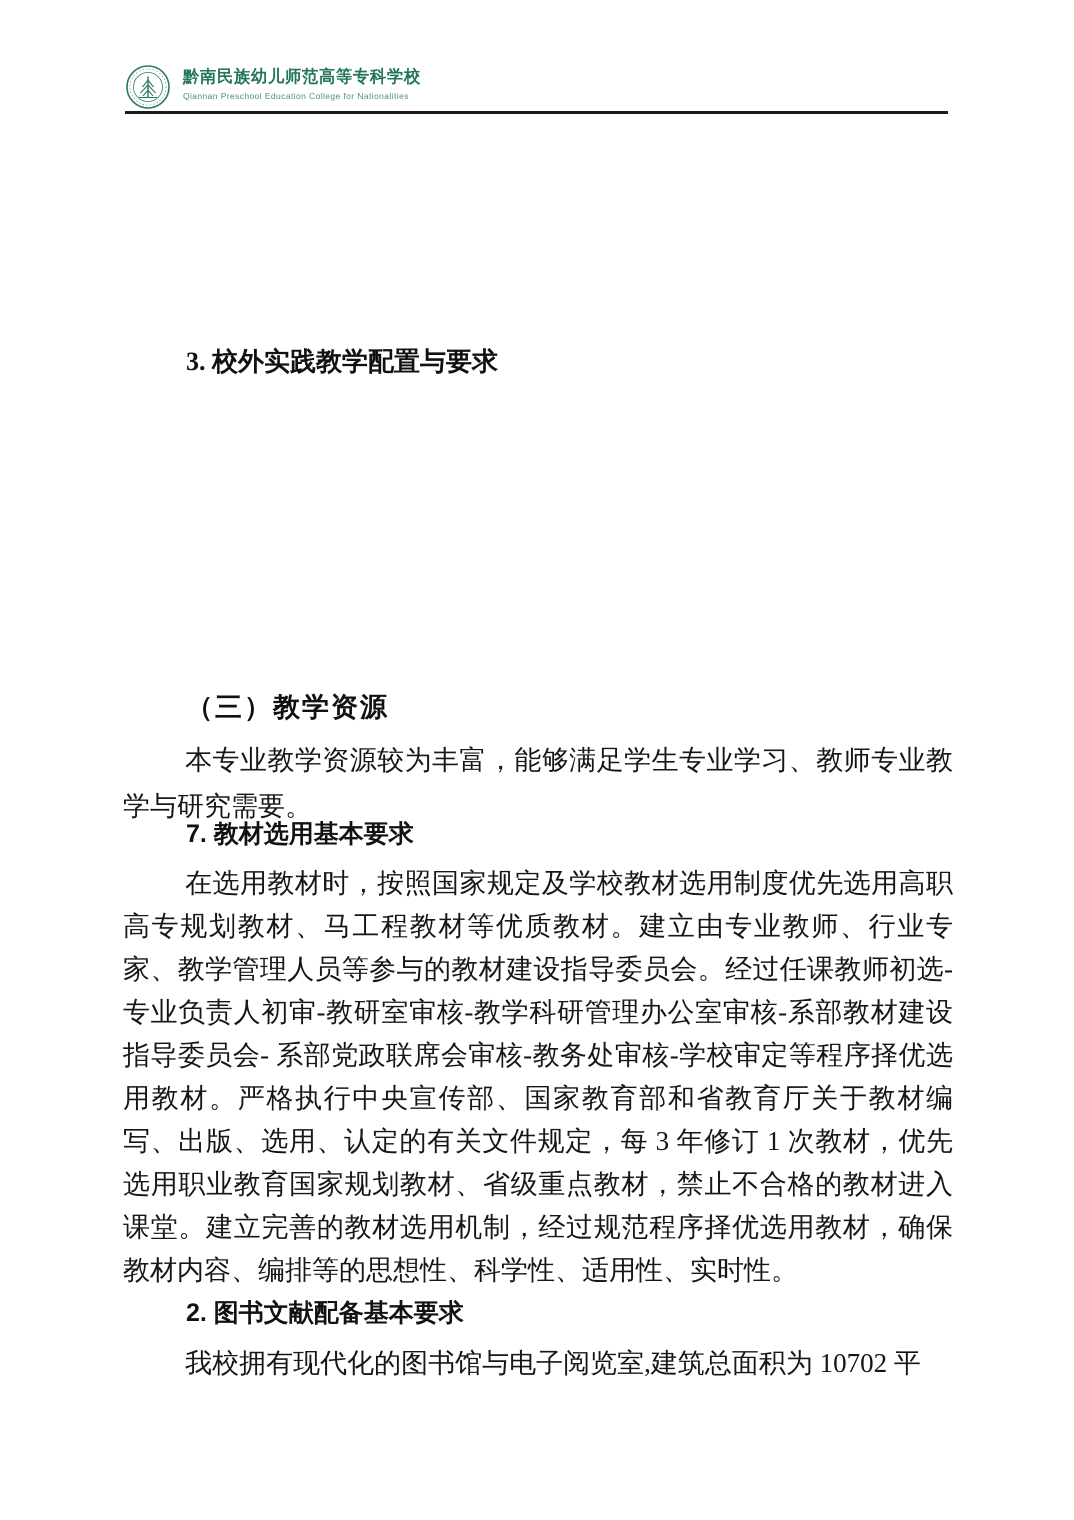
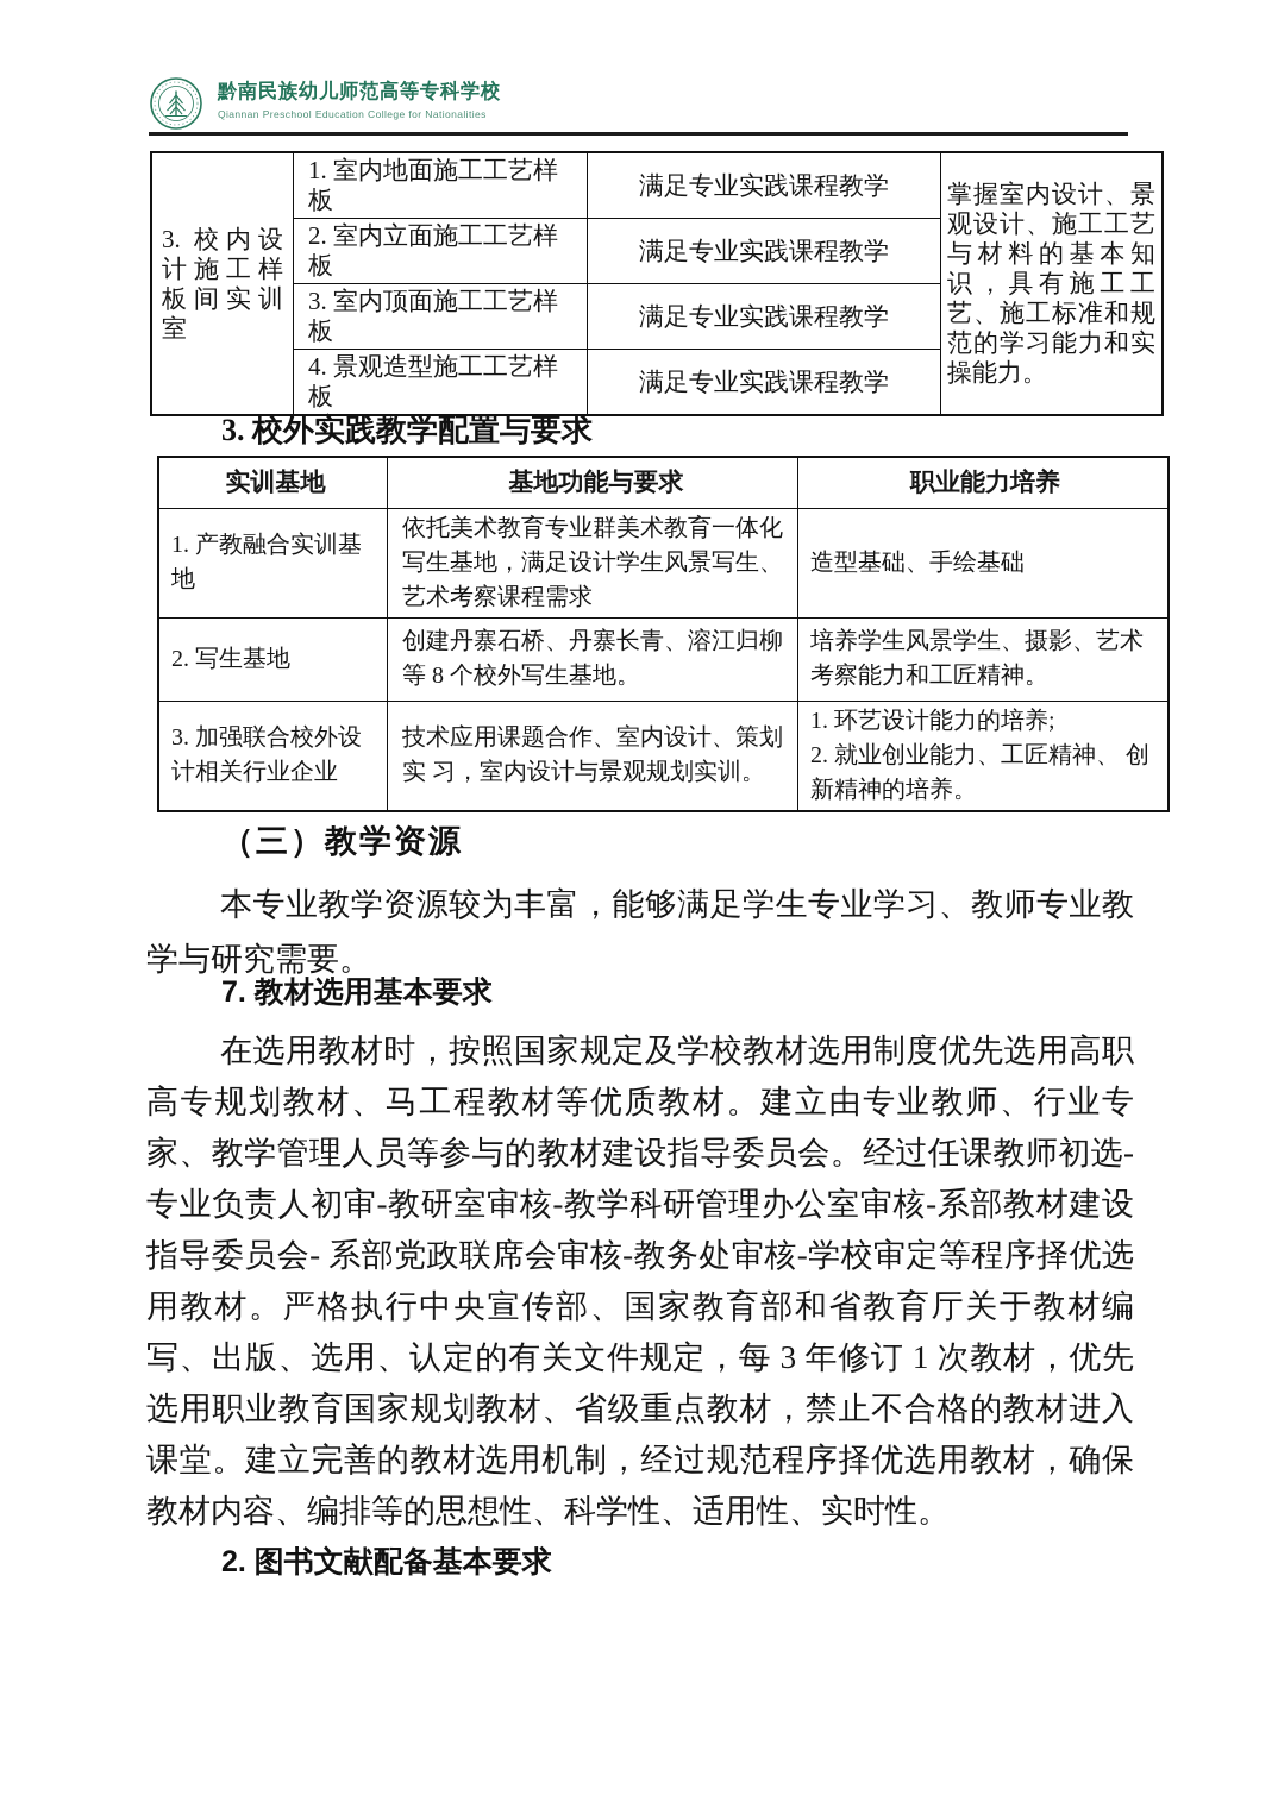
  黔南民族幼儿师范高等专科学校
  Qiannan Preschool Education College for Nationalities
+ 3. 校内设计施工样板间实训室	1. 室内地面施工工艺样板	满足专业实践课程教学	掌握室内设计、景观设计、施工工艺与材料的基本知识，具有施工工艺、施工标准和规范的学习能力和实操能力。
+ 2. 室内立面施工工艺样板	满足专业实践课程教学
+ 3. 室内顶面施工工艺样板	满足专业实践课程教学
+ 4. 景观造型施工工艺样板	满足专业实践课程教学
  3. 校外实践教学配置与要求
+ 实训基地	基地功能与要求	职业能力培养
+ 1. 产教融合实训基地	依托美术教育专业群美术教育一体化写生基地，满足设计学生风景写生、艺术考察课程需求	造型基础、手绘基础
+ 2. 写生基地	创建丹寨石桥、丹寨长青、溶江归柳等 8 个校外写生基地。	培养学生风景学生、摄影、艺术考察能力和工匠精神。
+ 3. 加强联合校外设计相关行业企业	技术应用课题合作、室内设计、策划实 习，室内设计与景观规划实训。	1. 环艺设计能力的培养; 2. 就业创业能力、工匠精神、 创新精神的培养。
  （三）教学资源
  本专业教学资源较为丰富，能够满足学生专业学习、教师专业教学与研究需要。
  7. 教材选用基本要求
  在选用教材时，按照国家规定及学校教材选用制度优先选用高职高专规划教材、马工程教材等优质教材。建立由专业教师、行业专家、教学管理人员等参与的教材建设指导委员会。经过任课教师初选-专业负责人初审-教研室审核-教学科研管理办公室审核-系部教材建设指导委员会- 系部党政联席会审核-教务处审核-学校审定等程序择优选用教材。严格执行中央宣传部、国家教育部和省教育厅关于教材编写、出版、选用、认定的有关文件规定，每 3 年修订 1 次教材，优先选用职业教育国家规划教材、省级重点教材，禁止不合格的教材进入课堂。建立完善的教材选用机制，经过规范程序择优选用教材，确保教材内容、编排等的思想性、科学性、适用性、实时性。
  2. 图书文献配备基本要求
- 我校拥有现代化的图书馆与电子阅览室,建筑总面积为 10702 平
